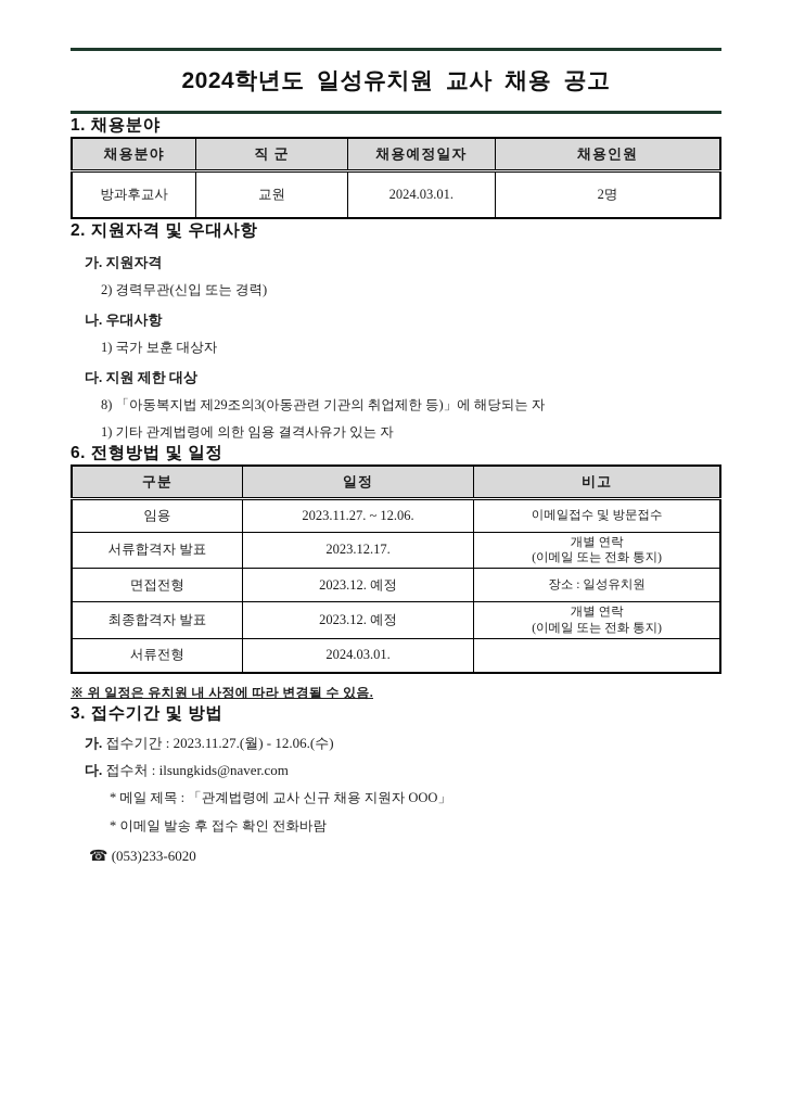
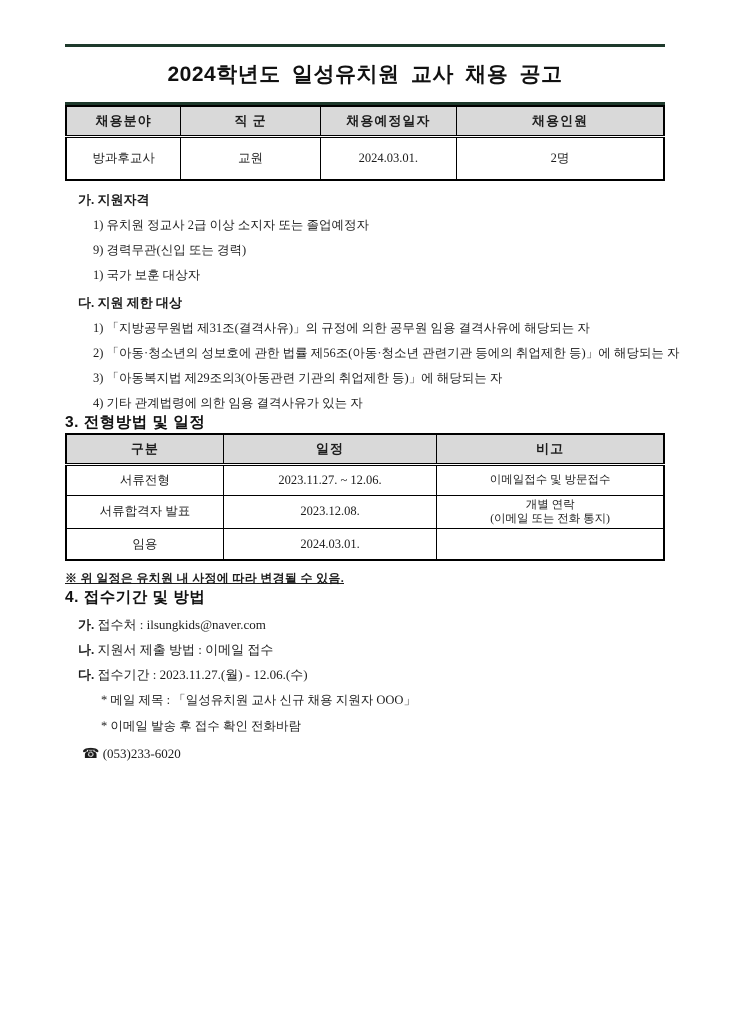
  2024학년도 일성유치원 교사 채용 공고
- 1. 채용분야
  채용분야	직 군	채용예정일자	채용인원
  방과후교사	교원	2024.03.01.	2명
- 2. 지원자격 및 우대사항
  가. 지원자격
+ 1) 유치원 정교사 2급 이상 소지자 또는 졸업예정자
- 2) 경력무관(신입 또는 경력)
+ 9) 경력무관(신입 또는 경력)
- 나. 우대사항
  1) 국가 보훈 대상자
  다. 지원 제한 대상
+ 1) 「지방공무원법 제31조(결격사유)」의 규정에 의한 공무원 임용 결격사유에 해당되는 자
+ 2) 「아동·청소년의 성보호에 관한 법률 제56조(아동·청소년 관련기관 등에의 취업제한 등)」에 해당되는 자
- 8) 「아동복지법 제29조의3(아동관련 기관의 취업제한 등)」에 해당되는 자
+ 3) 「아동복지법 제29조의3(아동관련 기관의 취업제한 등)」에 해당되는 자
- 1) 기타 관계법령에 의한 임용 결격사유가 있는 자
+ 4) 기타 관계법령에 의한 임용 결격사유가 있는 자
- 6. 전형방법 및 일정
+ 3. 전형방법 및 일정
  구분	일정	비고
- 임용	2023.11.27. ~ 12.06.	이메일접수 및 방문접수
+ 서류전형	2023.11.27. ~ 12.06.	이메일접수 및 방문접수
- 서류합격자 발표	2023.12.17.	개별 연락 (이메일 또는 전화 통지)
+ 서류합격자 발표	2023.12.08.	개별 연락 (이메일 또는 전화 통지)
- 면접전형	2023.12. 예정	장소 : 일성유치원
- 최종합격자 발표	2023.12. 예정	개별 연락 (이메일 또는 전화 통지)
- 서류전형	2024.03.01.
+ 임용	2024.03.01.
  ※ 위 일정은 유치원 내 사정에 따라 변경될 수 있음.
- 3. 접수기간 및 방법
+ 4. 접수기간 및 방법
- 가. 접수기간 : 2023.11.27.(월) - 12.06.(수)
+ 가. 접수처 : ilsungkids@naver.com
+ 나. 지원서 제출 방법 : 이메일 접수
- 다. 접수처 : ilsungkids@naver.com
+ 다. 접수기간 : 2023.11.27.(월) - 12.06.(수)
- * 메일 제목 : 「관계법령에 교사 신규 채용 지원자 OOO」
+ * 메일 제목 : 「일성유치원 교사 신규 채용 지원자 OOO」
  * 이메일 발송 후 접수 확인 전화바람
  ☎ (053)233-6020
